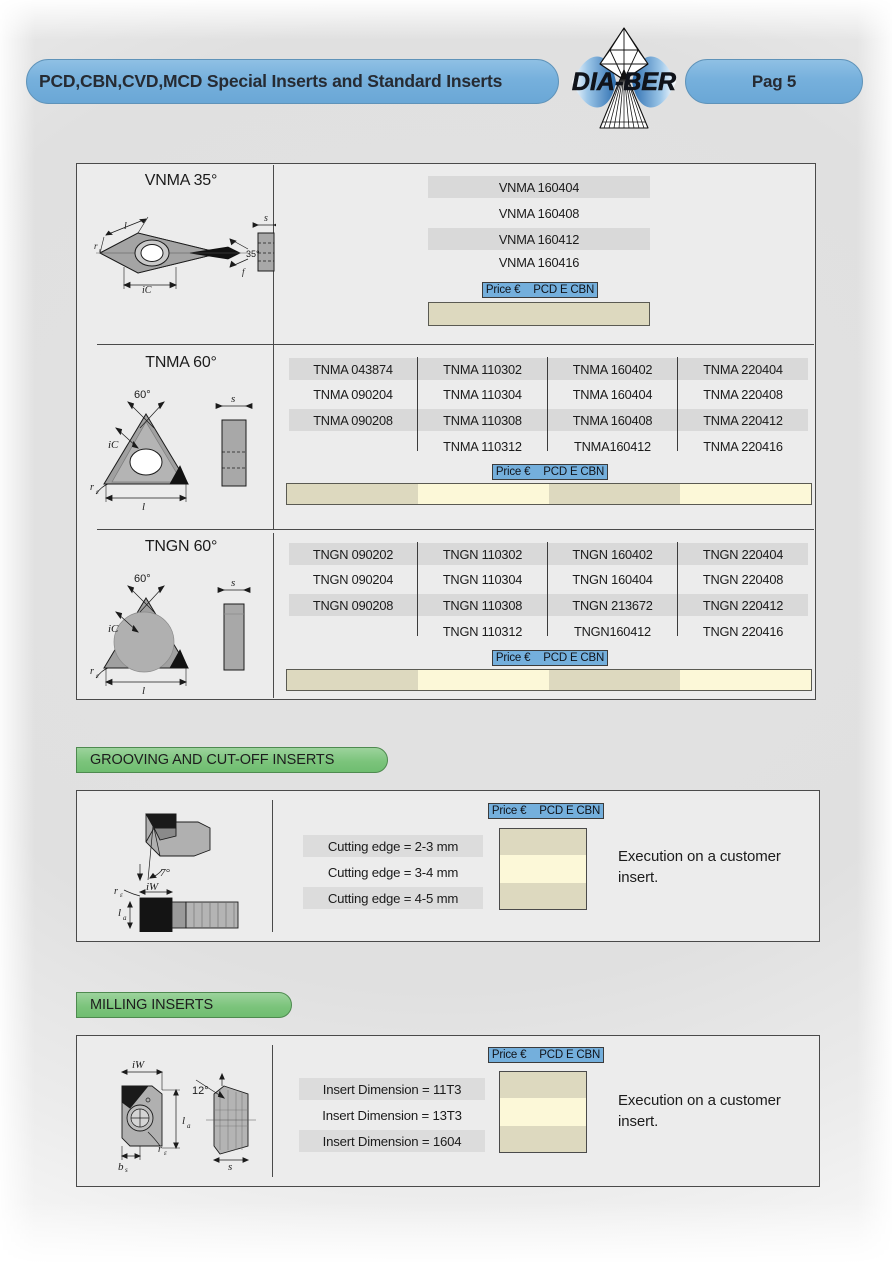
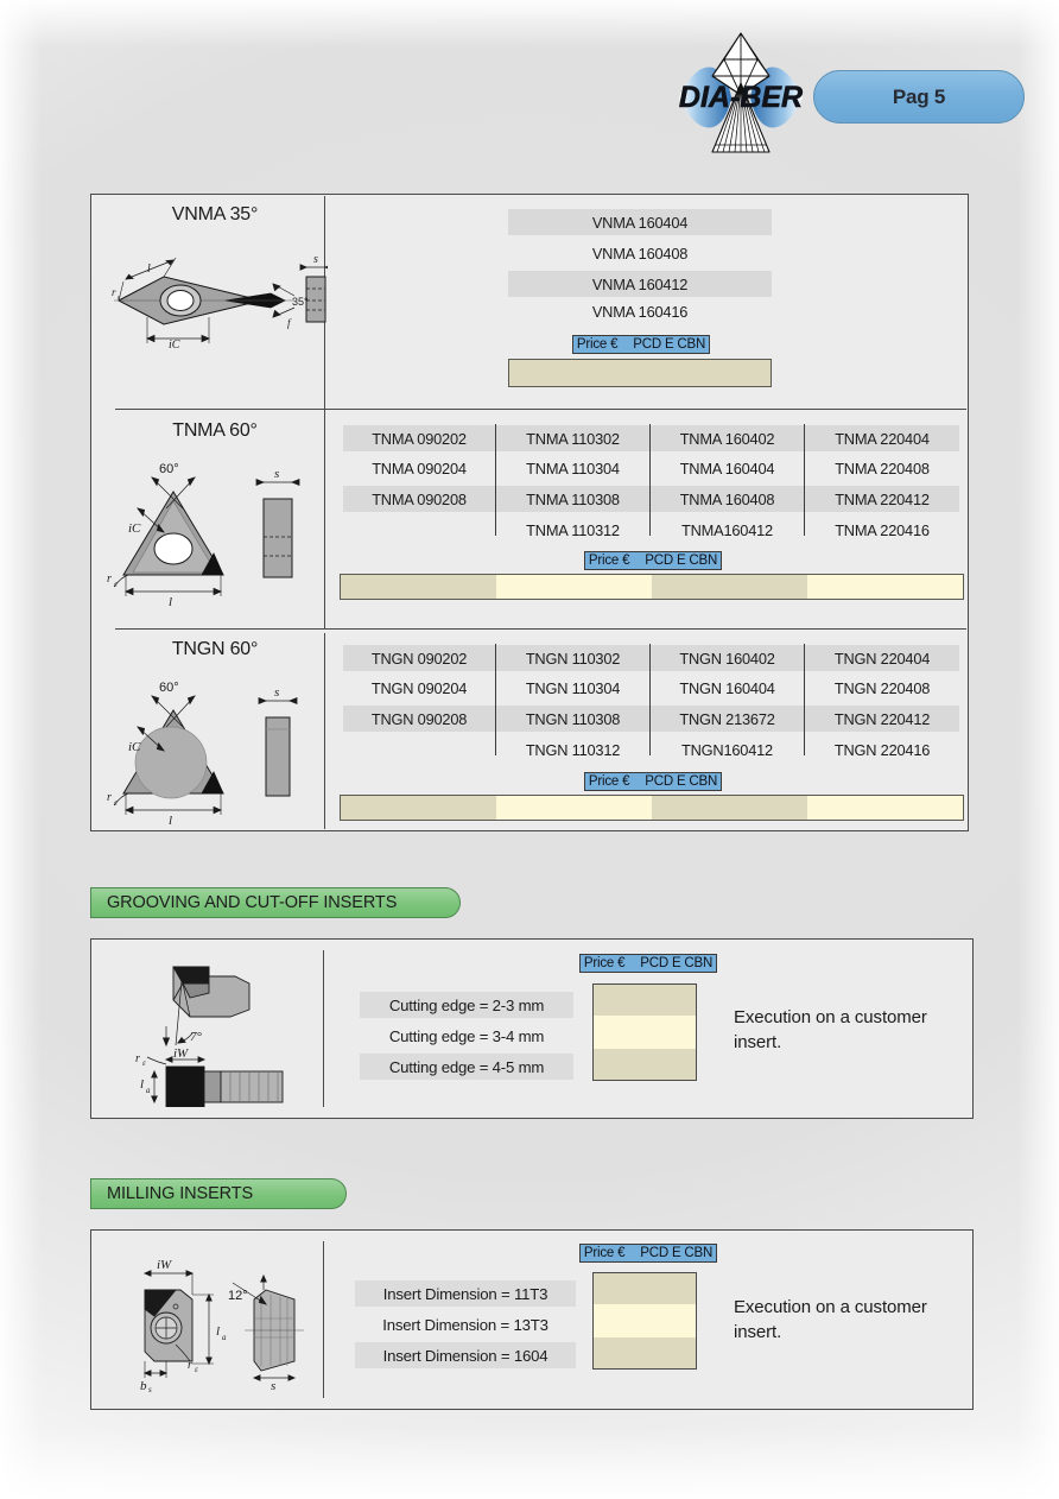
- PCD,CBN,CVD,MCD Special Inserts and Standard Inserts
  Pag 5
  DIA-BER
  VNMA 35°
  l
  iC
  r
  35°
  f
  s
  VNMA 160404
  VNMA 160408
  VNMA 160412
  VNMA 160416
  Price €
  PCD E CBN
  TNMA 60°
  60°
  iC
  l
  r
  ε
  s
- TNMA 043874
+ TNMA 090202
  TNMA 110302
  TNMA 160402
  TNMA 220404
  TNMA 090204
  TNMA 110304
  TNMA 160404
  TNMA 220408
  TNMA 090208
  TNMA 110308
  TNMA 160408
  TNMA 220412
  TNMA 110312
  TNMA160412
  TNMA 220416
  Price €
  PCD E CBN
  TNGN 60°
  60°
  iC
  l
  r
  ε
  s
  TNGN 090202
  TNGN 110302
  TNGN 160402
  TNGN 220404
  TNGN 090204
  TNGN 110304
  TNGN 160404
  TNGN 220408
  TNGN 090208
  TNGN 110308
  TNGN 213672
  TNGN 220412
  TNGN 110312
  TNGN160412
  TNGN 220416
  Price €
  PCD E CBN
  GROOVING AND CUT-OFF INSERTS
  7°
  r
  ε
  iW
  l
  a
  Price €
  PCD E CBN
  Cutting edge = 2-3 mm
  Cutting edge = 3-4 mm
  Cutting edge = 4-5 mm
  Execution on a customer insert.
  MILLING INSERTS
  iW
  l
  a
  b
  s
  r
  ε
  12°
  s
  Price €
  PCD E CBN
  Insert Dimension = 11T3
  Insert Dimension = 13T3
  Insert Dimension = 1604
  Execution on a customer insert.
